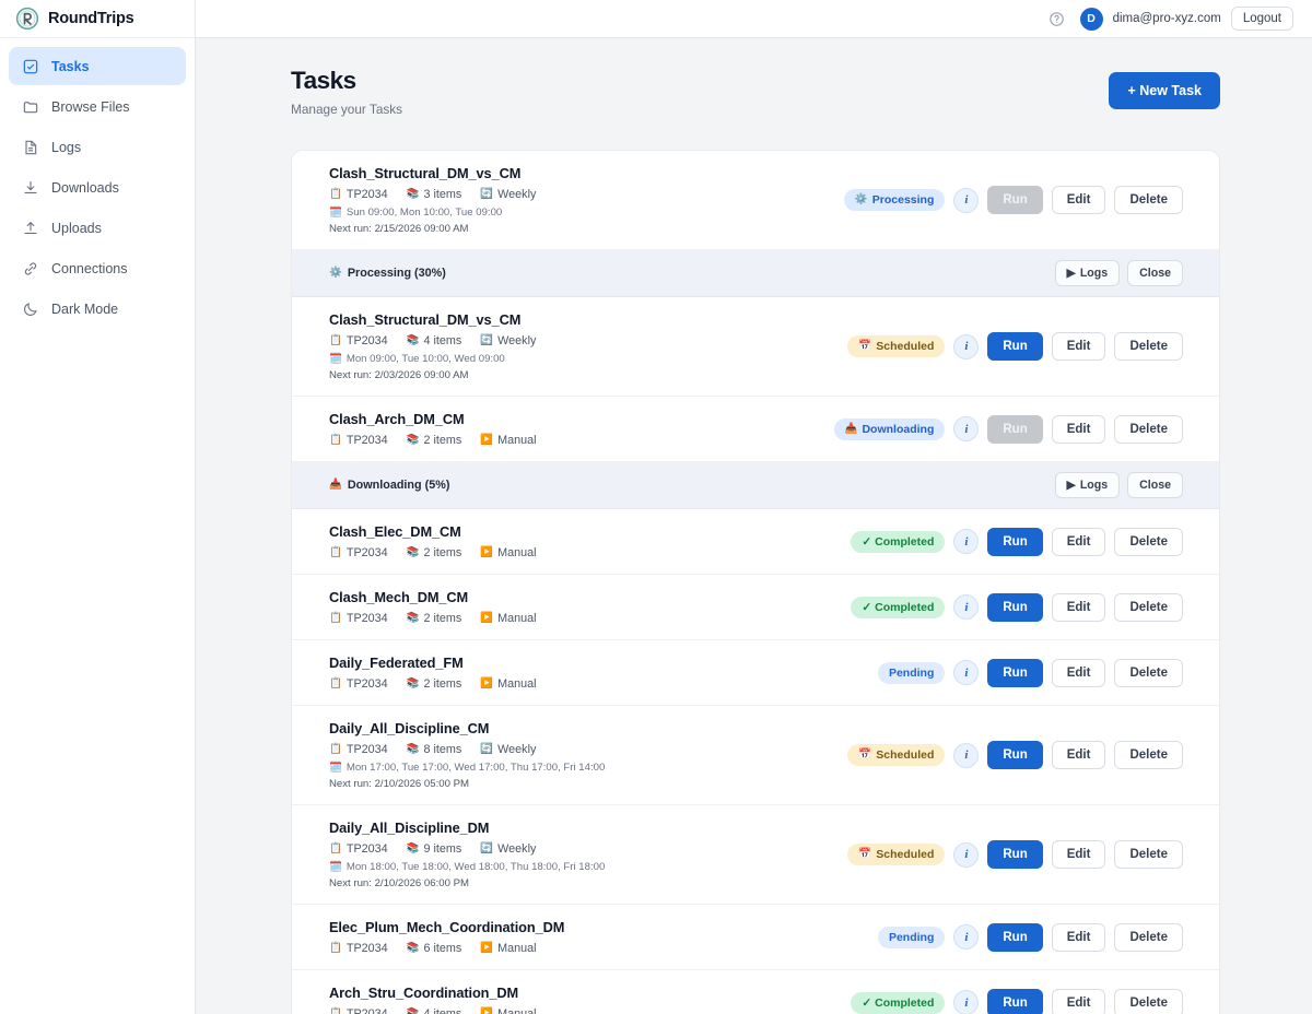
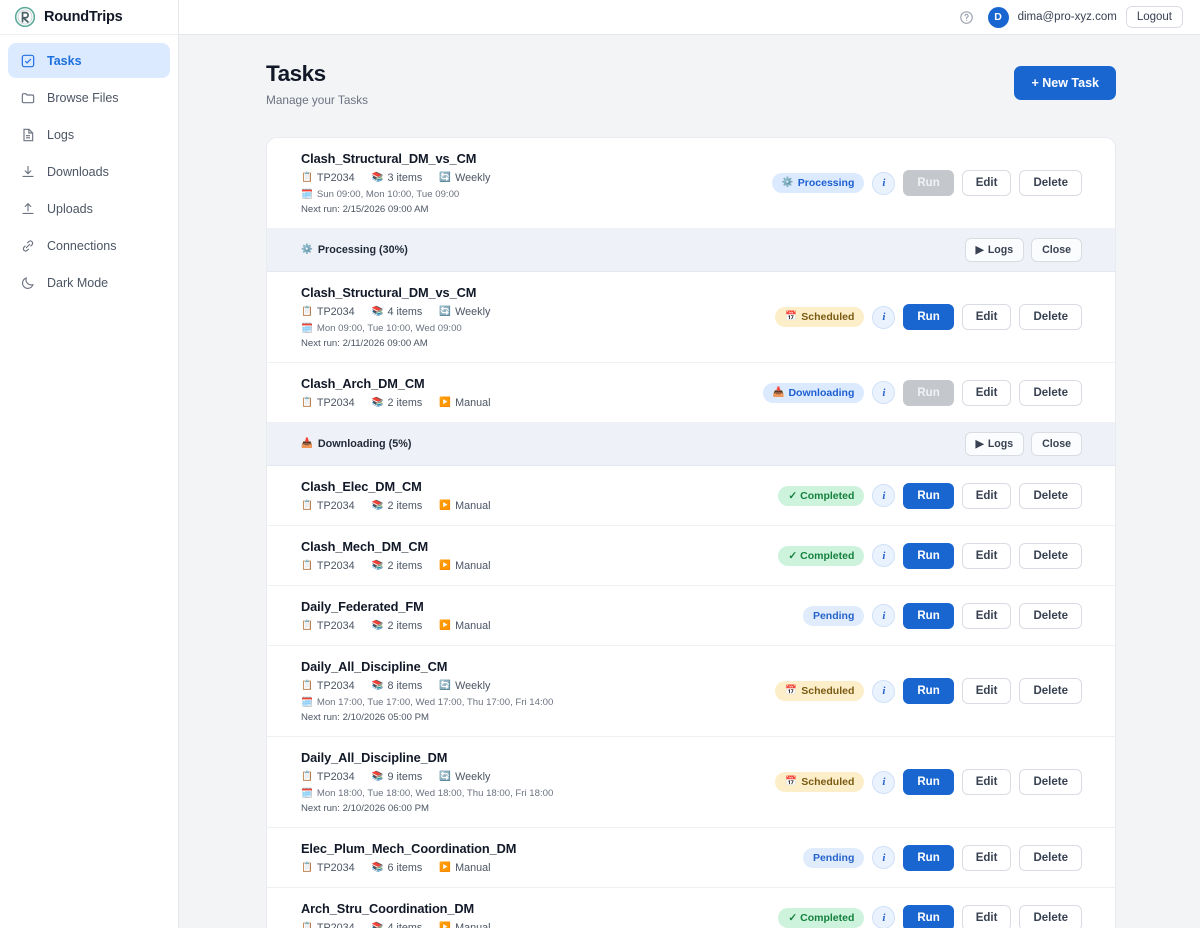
  RoundTrips
  Tasks
  Browse Files
  Logs
  Downloads
  Uploads
  Connections
  Dark Mode
  D
  dima@pro-xyz.com
  Logout
  Tasks
  Manage your Tasks
  + New Task
  Clash_Structural_DM_vs_CM
  📋
  TP2034
  📚
  3 items
  🔄
  Weekly
  🗓️
  Sun 09:00, Mon 10:00, Tue 09:00
  Next run: 2/15/2026 09:00 AM
  ⚙️
  Processing
  i
  Run
  Edit
  Delete
  ⚙️
  Processing (30%)
  ▶
  Logs
  Close
  Clash_Structural_DM_vs_CM
  📋
  TP2034
  📚
  4 items
  🔄
  Weekly
  🗓️
  Mon 09:00, Tue 10:00, Wed 09:00
- Next run: 2/03/2026 09:00 AM
+ Next run: 2/11/2026 09:00 AM
  📅
  Scheduled
  i
  Run
  Edit
  Delete
  Clash_Arch_DM_CM
  📋
  TP2034
  📚
  2 items
  ▶️
  Manual
  📥
  Downloading
  i
  Run
  Edit
  Delete
  📥
  Downloading (5%)
  ▶
  Logs
  Close
  Clash_Elec_DM_CM
  📋
  TP2034
  📚
  2 items
  ▶️
  Manual
  ✓ Completed
  i
  Run
  Edit
  Delete
  Clash_Mech_DM_CM
  📋
  TP2034
  📚
  2 items
  ▶️
  Manual
  ✓ Completed
  i
  Run
  Edit
  Delete
  Daily_Federated_FM
  📋
  TP2034
  📚
  2 items
  ▶️
  Manual
  Pending
  i
  Run
  Edit
  Delete
  Daily_All_Discipline_CM
  📋
  TP2034
  📚
  8 items
  🔄
  Weekly
  🗓️
  Mon 17:00, Tue 17:00, Wed 17:00, Thu 17:00, Fri 14:00
  Next run: 2/10/2026 05:00 PM
  📅
  Scheduled
  i
  Run
  Edit
  Delete
  Daily_All_Discipline_DM
  📋
  TP2034
  📚
  9 items
  🔄
  Weekly
  🗓️
  Mon 18:00, Tue 18:00, Wed 18:00, Thu 18:00, Fri 18:00
  Next run: 2/10/2026 06:00 PM
  📅
  Scheduled
  i
  Run
  Edit
  Delete
  Elec_Plum_Mech_Coordination_DM
  📋
  TP2034
  📚
  6 items
  ▶️
  Manual
  Pending
  i
  Run
  Edit
  Delete
  Arch_Stru_Coordination_DM
  ✓ Completed
  i
  Run
  Edit
  Delete
